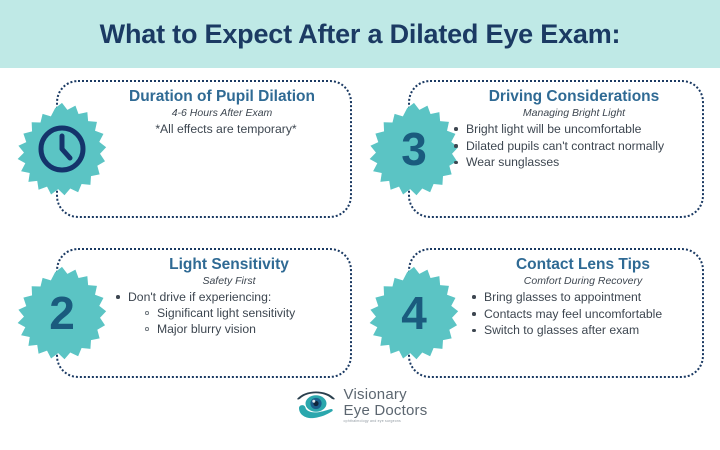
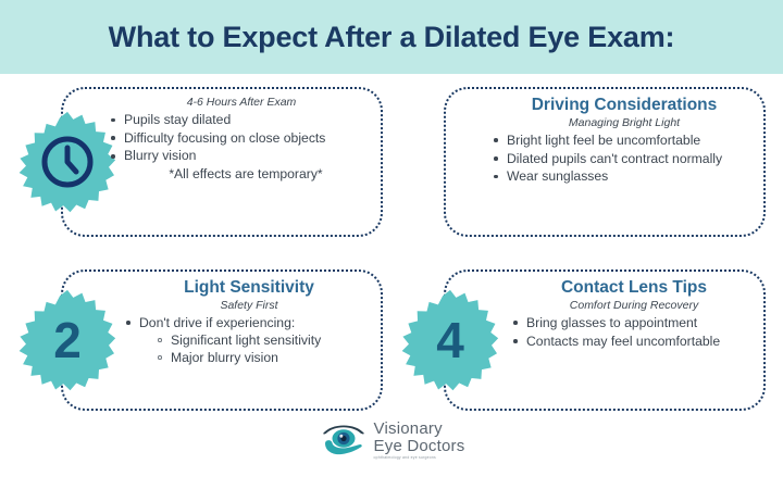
  What to Expect After a Dilated Eye Exam:
- Duration of Pupil Dilation
  4-6 Hours After Exam
+ Pupils stay dilated
+ Difficulty focusing on close objects
+ Blurry vision
  *All effects are temporary*
- 3
  Driving Considerations
  Managing Bright Light
- Bright light will be uncomfortable
+ Bright light feel be uncomfortable
  Dilated pupils can't contract normally
  Wear sunglasses
  2
  Light Sensitivity
  Safety First
  Don't drive if experiencing:
  Significant light sensitivity
  Major blurry vision
  4
  Contact Lens Tips
  Comfort During Recovery
  Bring glasses to appointment
  Contacts may feel uncomfortable
- Switch to glasses after exam
  Visionary
  Eye Doctors
